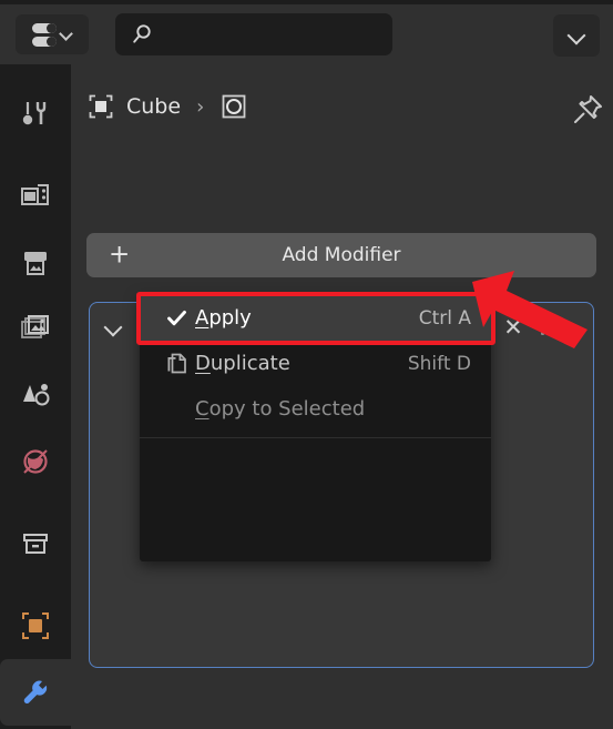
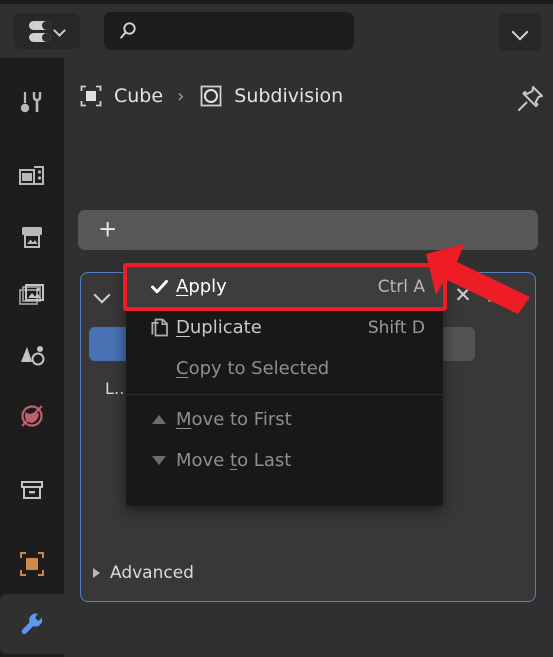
  Cube
  ›
+ Subdivision
  +
- Add Modifier
  ✕
+ L…
+ Advanced
  Apply
  Ctrl A
  Duplicate
  Shift D
  Copy to Selected
+ Move to First
+ Move to Last
